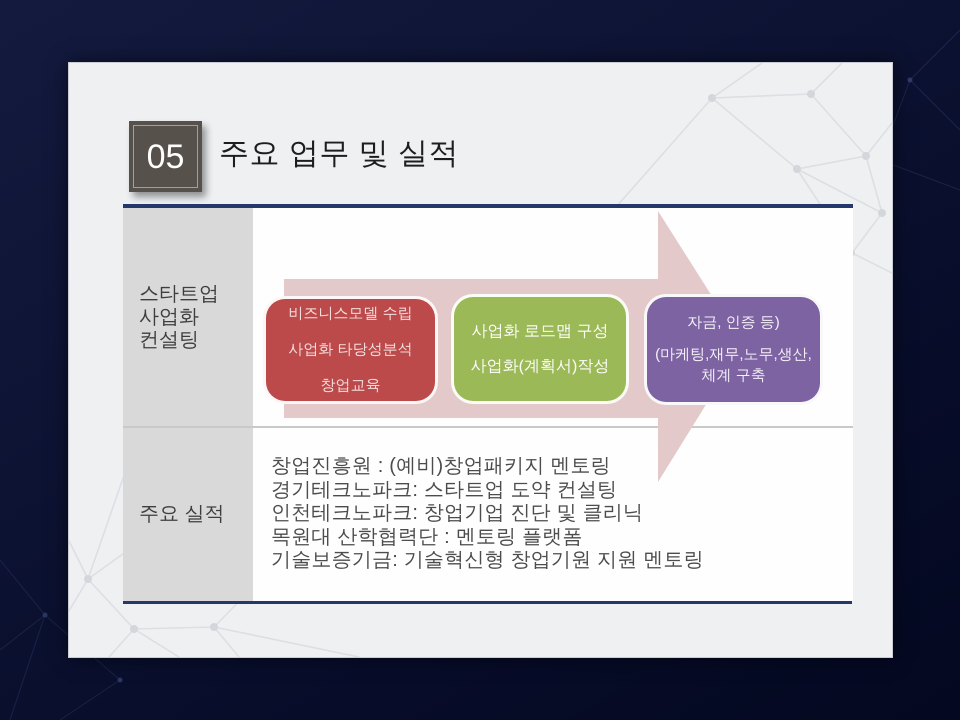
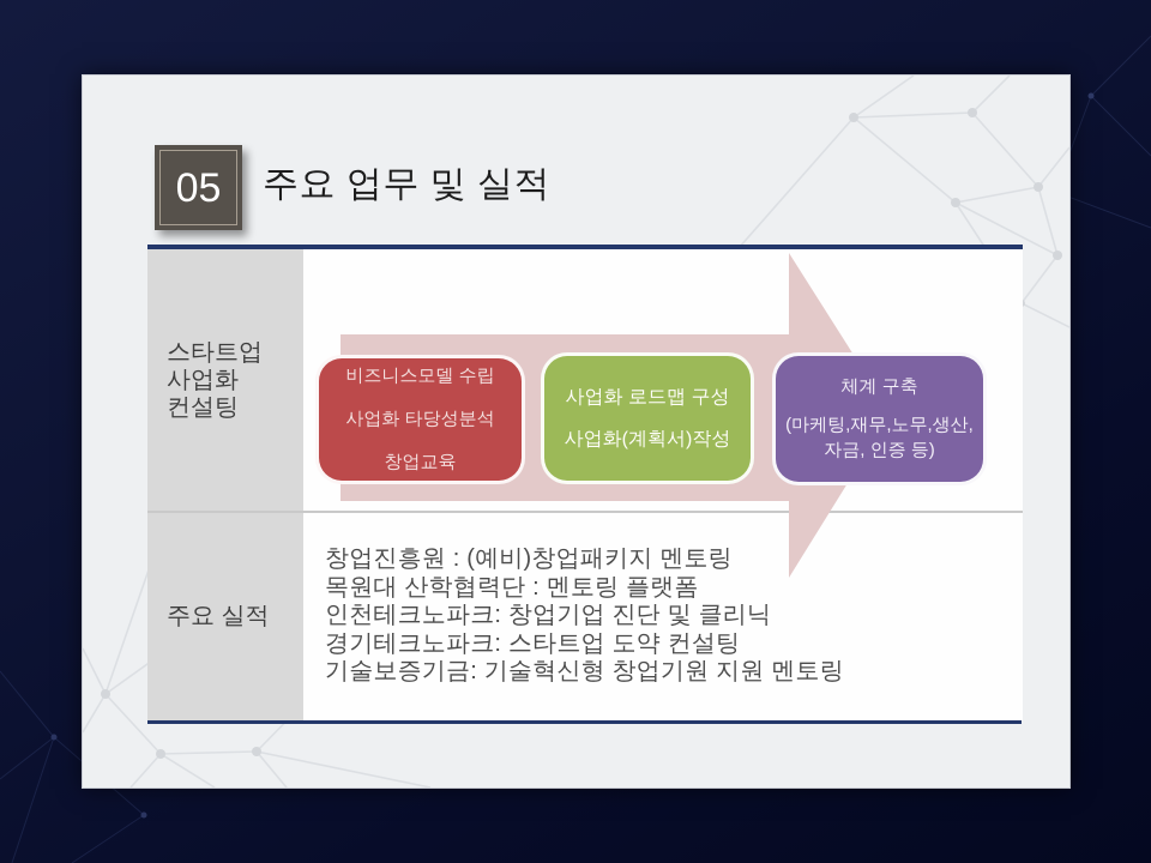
  05
  주요 업무 및 실적
  스타트업
  사업화
  컨설팅
  주요 실적
  비즈니스모델 수립
  사업화 타당성분석
  창업교육
  사업화 로드맵 구성
  사업화(계획서)작성
- 자금, 인증 등)
+ 체계 구축
  (마케팅,재무,노무,생산,
- 체계 구축
+ 자금, 인증 등)
  창업진흥원 : (예비)창업패키지 멘토링
- 경기테크노파크: 스타트업 도약 컨설팅
+ 목원대 산학협력단 : 멘토링 플랫폼
  인천테크노파크: 창업기업 진단 및 클리닉
- 목원대 산학협력단 : 멘토링 플랫폼
+ 경기테크노파크: 스타트업 도약 컨설팅
  기술보증기금: 기술혁신형 창업기원 지원 멘토링
